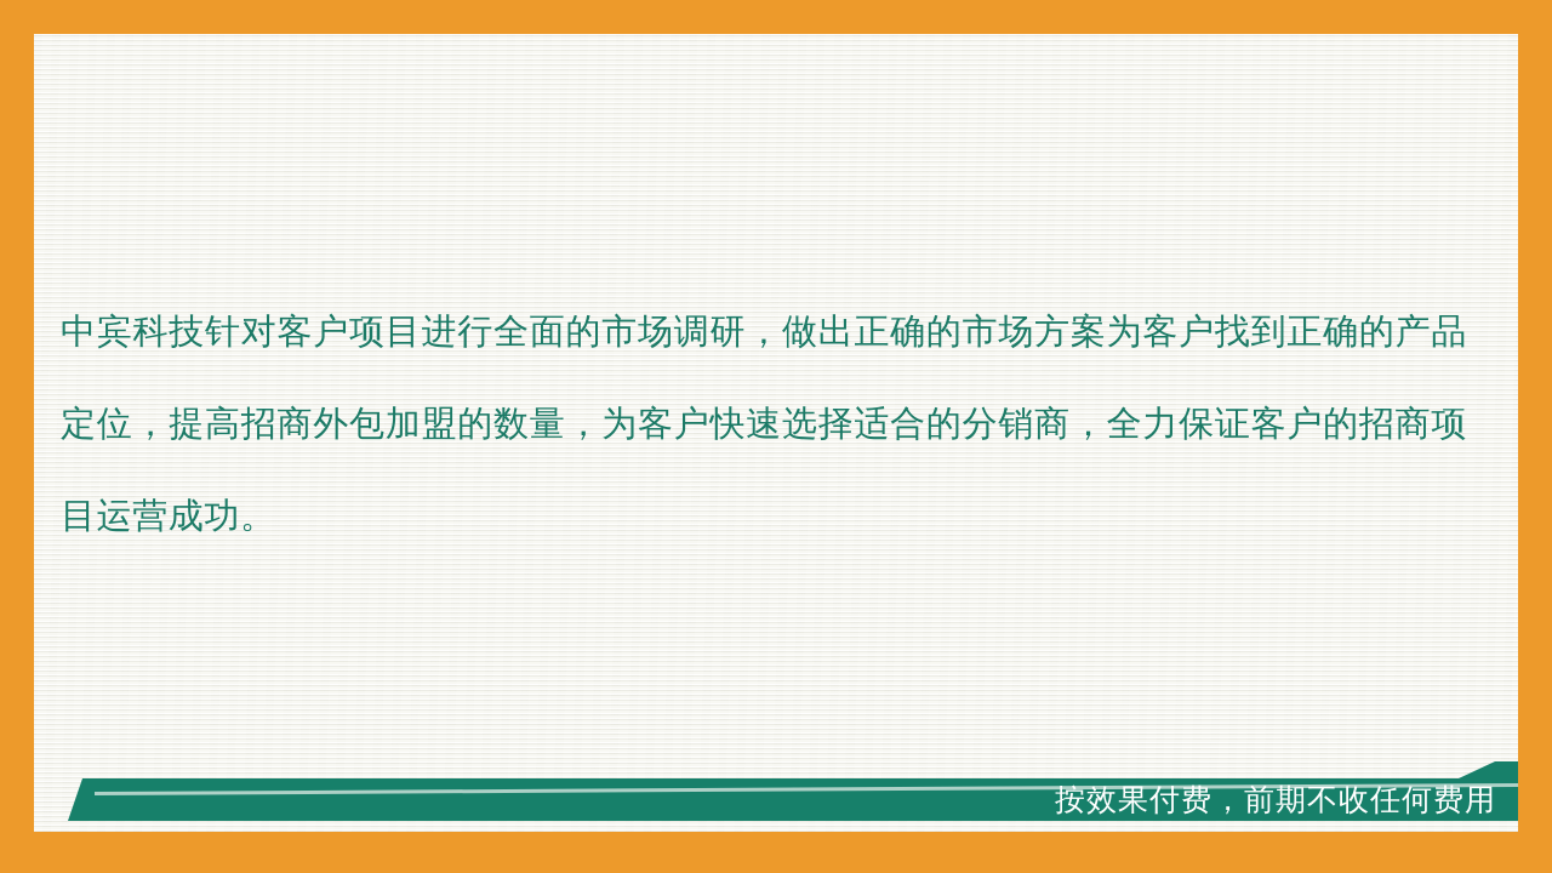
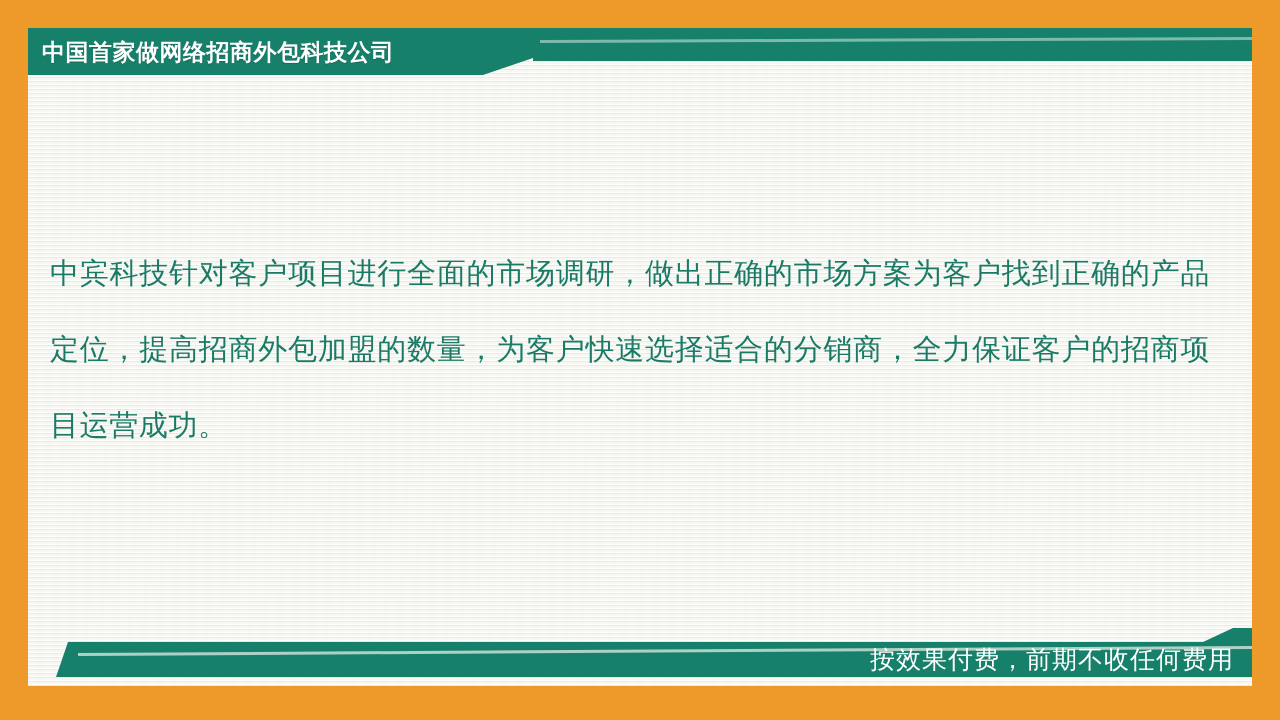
+ 中国首家做网络招商外包科技公司
  中宾科技针对客户项目进行全面的市场调研，做出正确的市场方案为客户找到正确的产品定位，提高招商外包加盟的数量，为客户快速选择适合的分销商，全力保证客户的招商项目运营成功。
  按效果付费，前期不收任何费用
